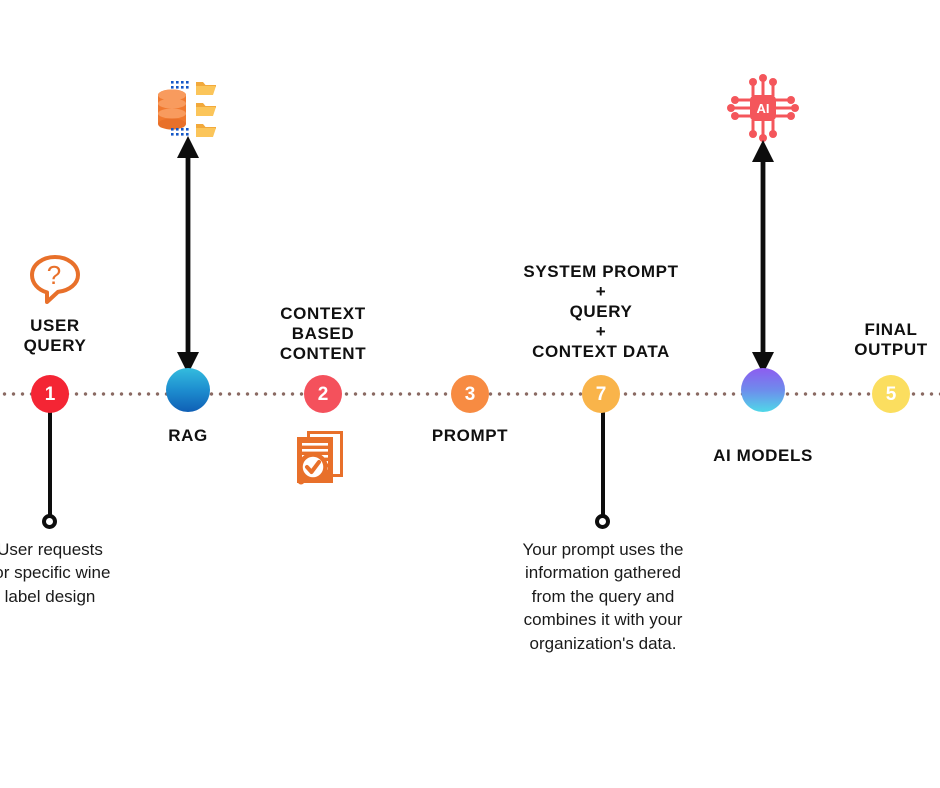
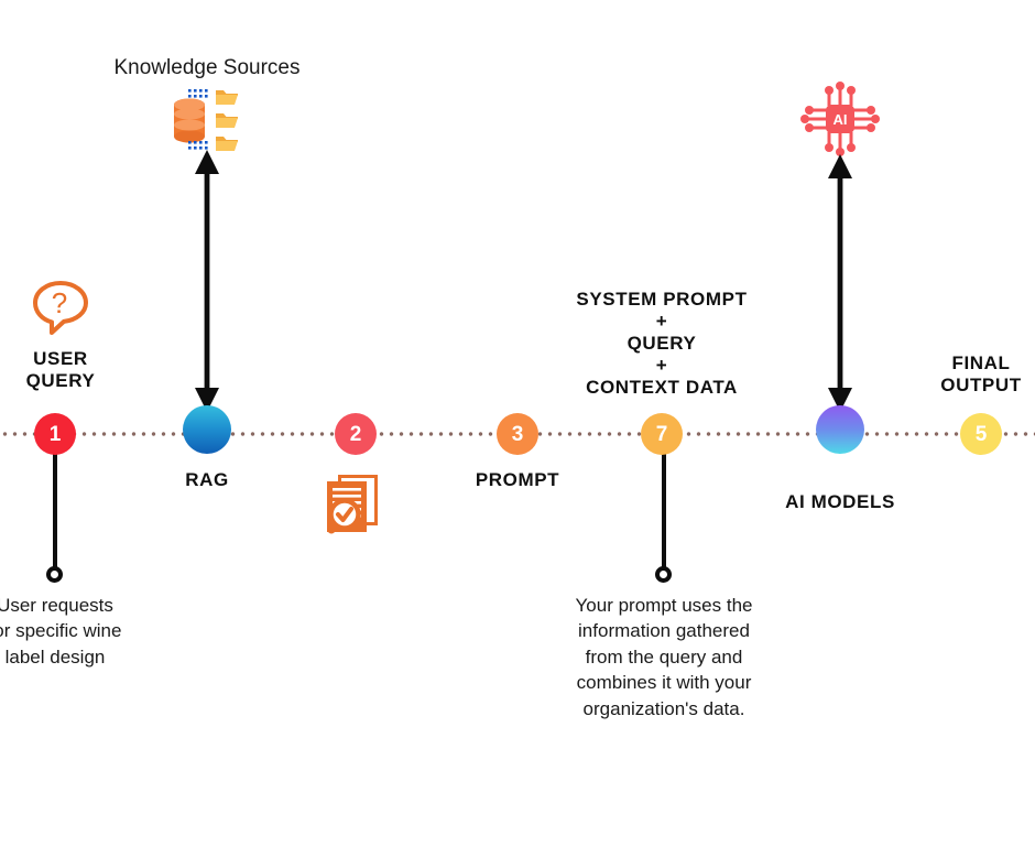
+ Knowledge Sources
  AI
  ?
  USER
  QUERY
  RAG
- CONTEXT
- BASED
- CONTENT
  PROMPT
  SYSTEM PROMPT
  +
  QUERY
  +
  CONTEXT DATA
  AI MODELS
  FINAL
  OUTPUT
  1
  2
  3
  7
  5
  User requests
  r specific wine
  label design
  Your prompt uses the
  information gathered
  from the query and
  combines it with your
  organization's data.
